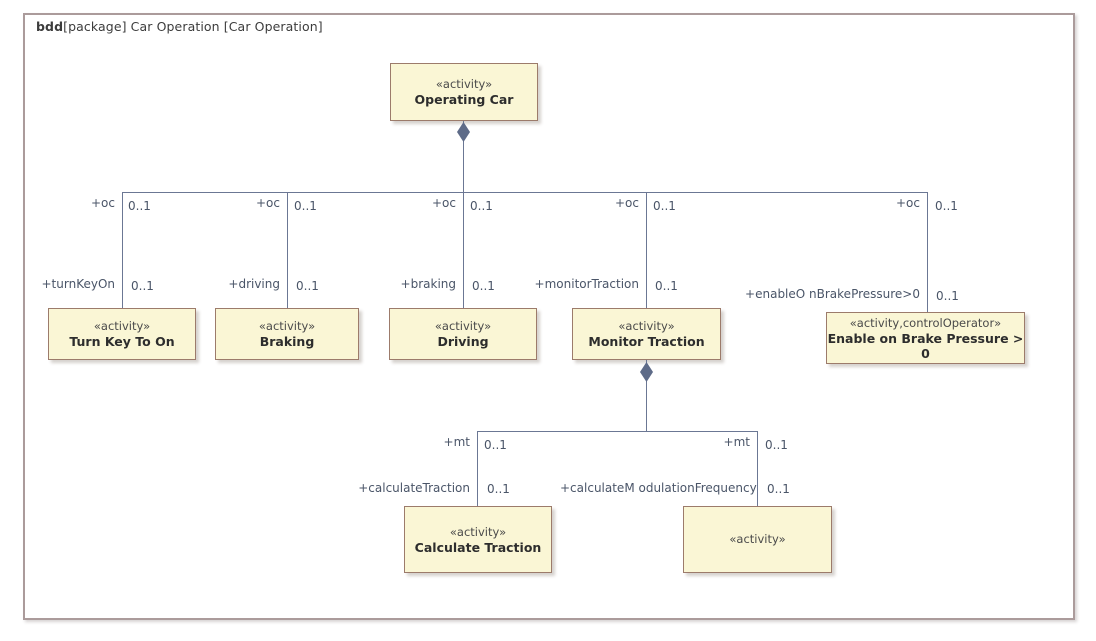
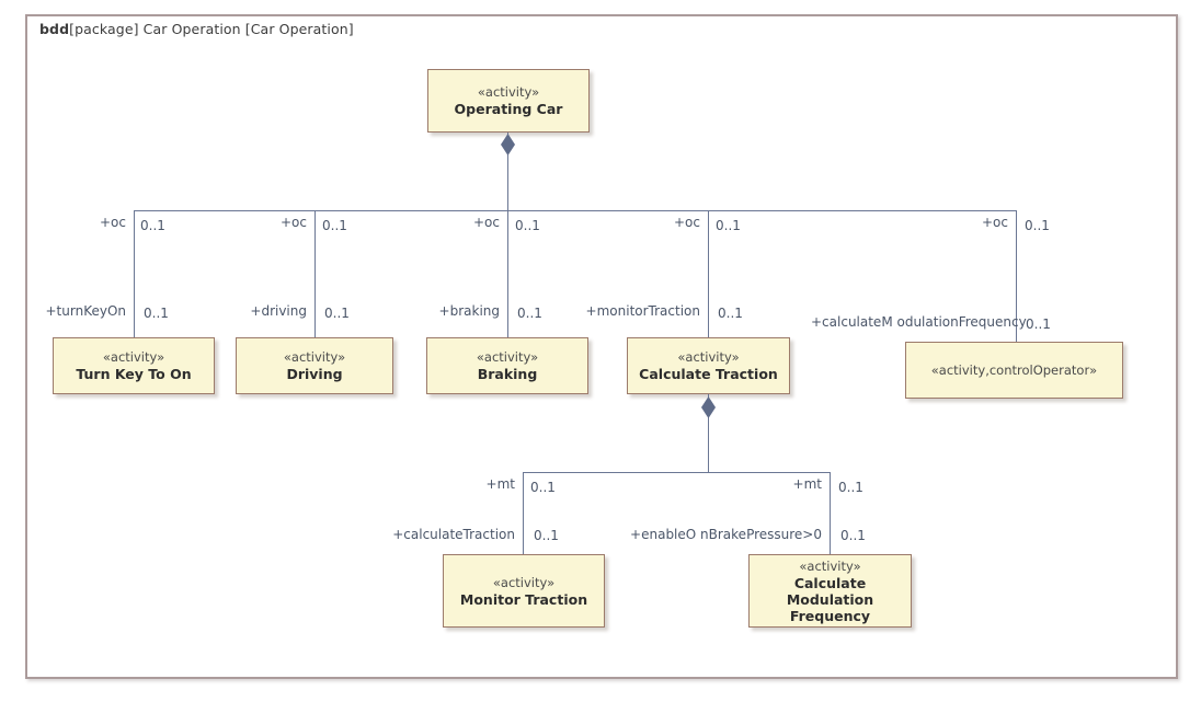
  bdd[package] Car Operation [Car Operation]
  «activity»
  Operating Car
  «activity»
  Turn Key To On
  «activity»
- Braking
+ Driving
  «activity»
- Driving
+ Braking
  «activity»
- Monitor Traction
+ Calculate Traction
  «activity,controlOperator»
- Enable on Brake Pressure > 0
  «activity»
- Calculate Traction
+ Monitor Traction
  «activity»
+ Calculate Modulation Frequency
  +oc
  0..1
  +turnKeyOn
  0..1
  +oc
  0..1
  +driving
  0..1
  +oc
  0..1
  +braking
  0..1
  +oc
  0..1
  +monitorTraction
  0..1
  +oc
  0..1
- +enableO nBrakePressure>0
+ +calculateM odulationFrequency
  0..1
  +mt
  0..1
  +calculateTraction
  0..1
  +mt
  0..1
- +calculateM odulationFrequency
+ +enableO nBrakePressure>0
  0..1
